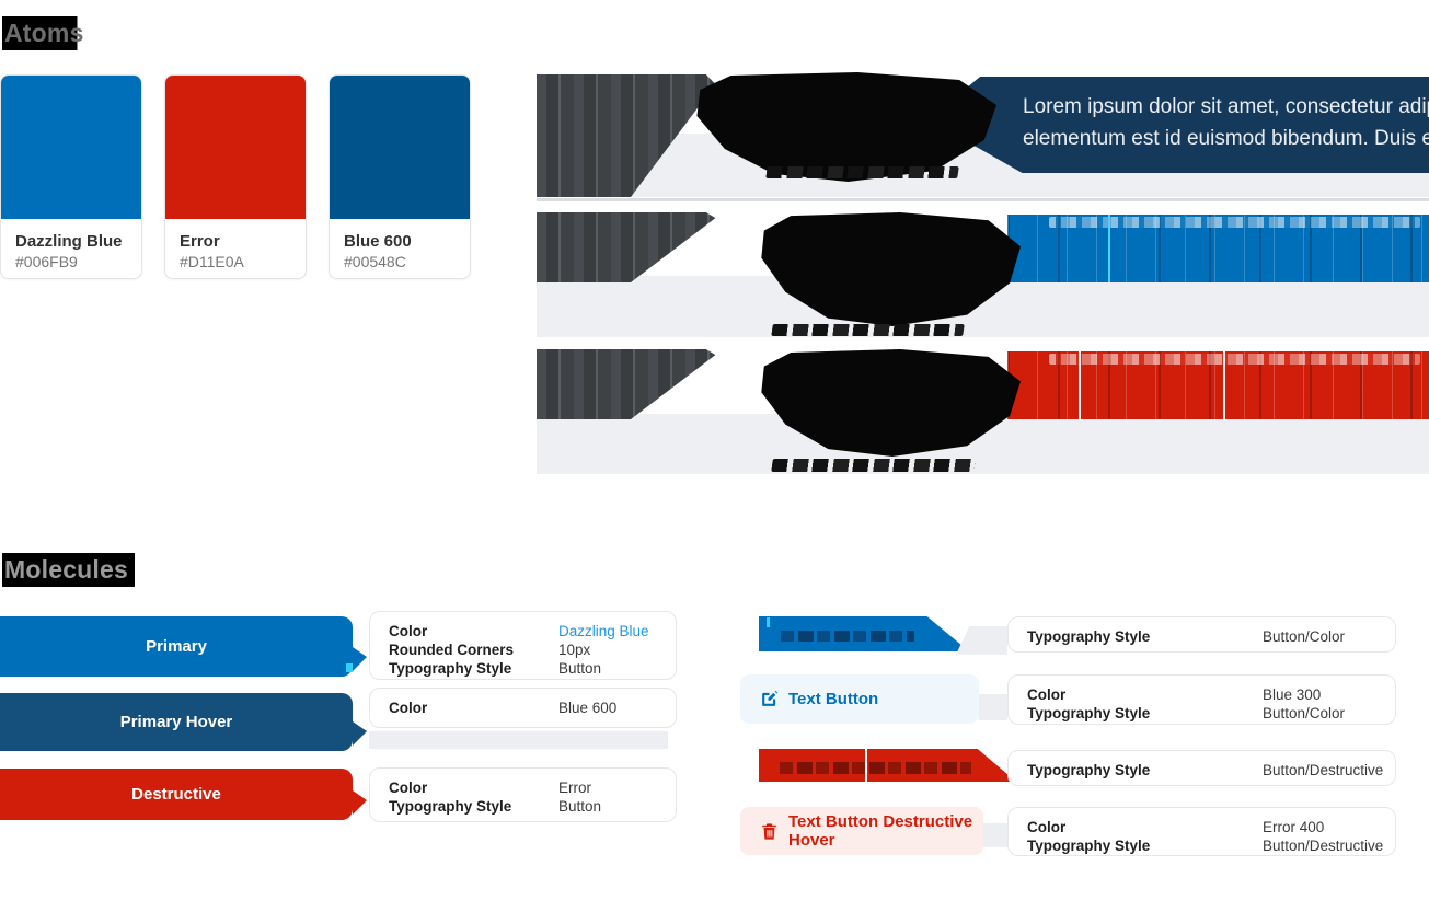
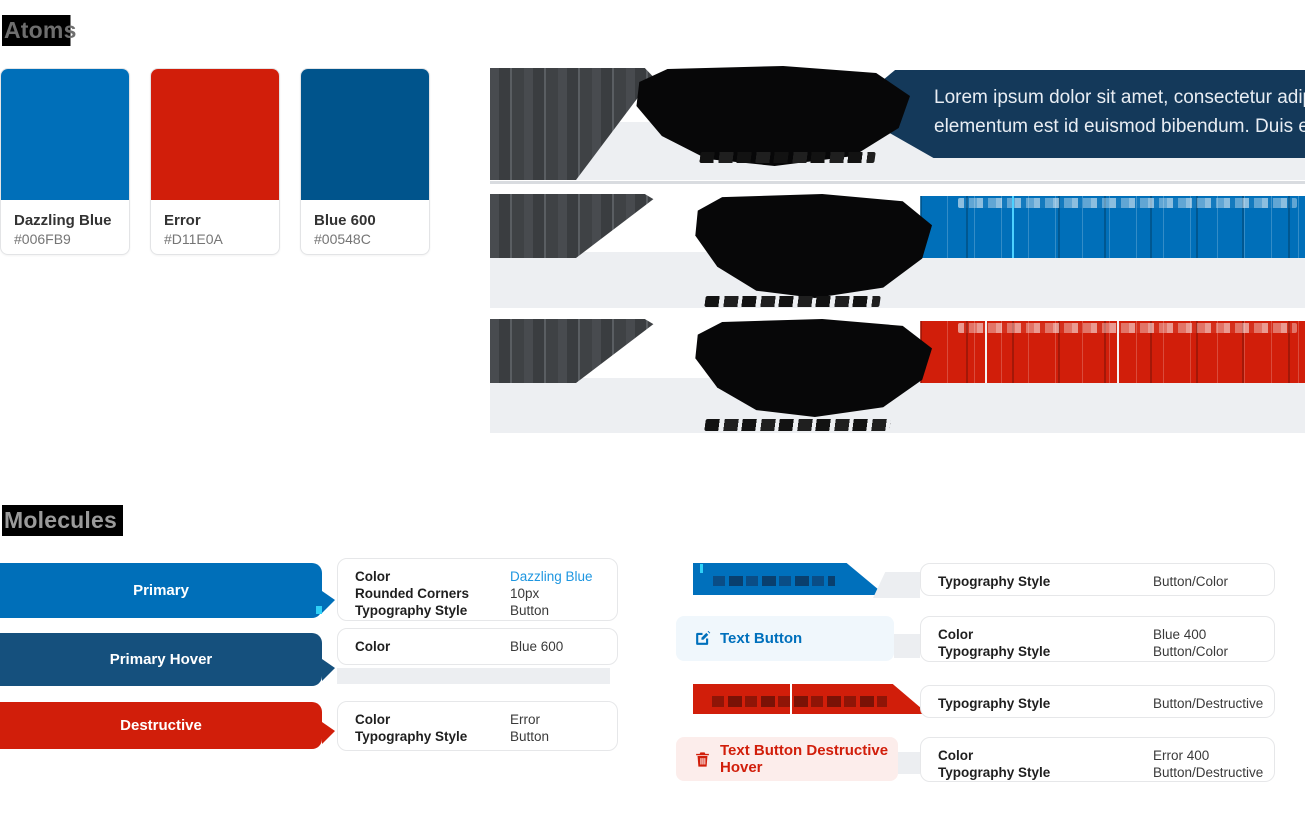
  Atoms
  Dazzling Blue
  #006FB9
  Error
  #D11E0A
  Blue 600
  #00548C
  Lorem ipsum dolor sit amet, consectetur adi
  elementum est id euismod bibendum. Duis e
  Molecules
  Primary
  Primary Hover
  Destructive
  Color
  Dazzling Blue
  Rounded Corners
  10px
  Typography Style
  Button
  Color
  Blue 600
  Color
  Error
  Typography Style
  Button
  Typography Style
  Button/Color
  Text Button
  Color
- Blue 300
+ Blue 400
  Typography Style
  Button/Color
  Typography Style
  Button/Destructive
  Text Button Destructive Hover
  Color
  Error 400
  Typography Style
  Button/Destructive
